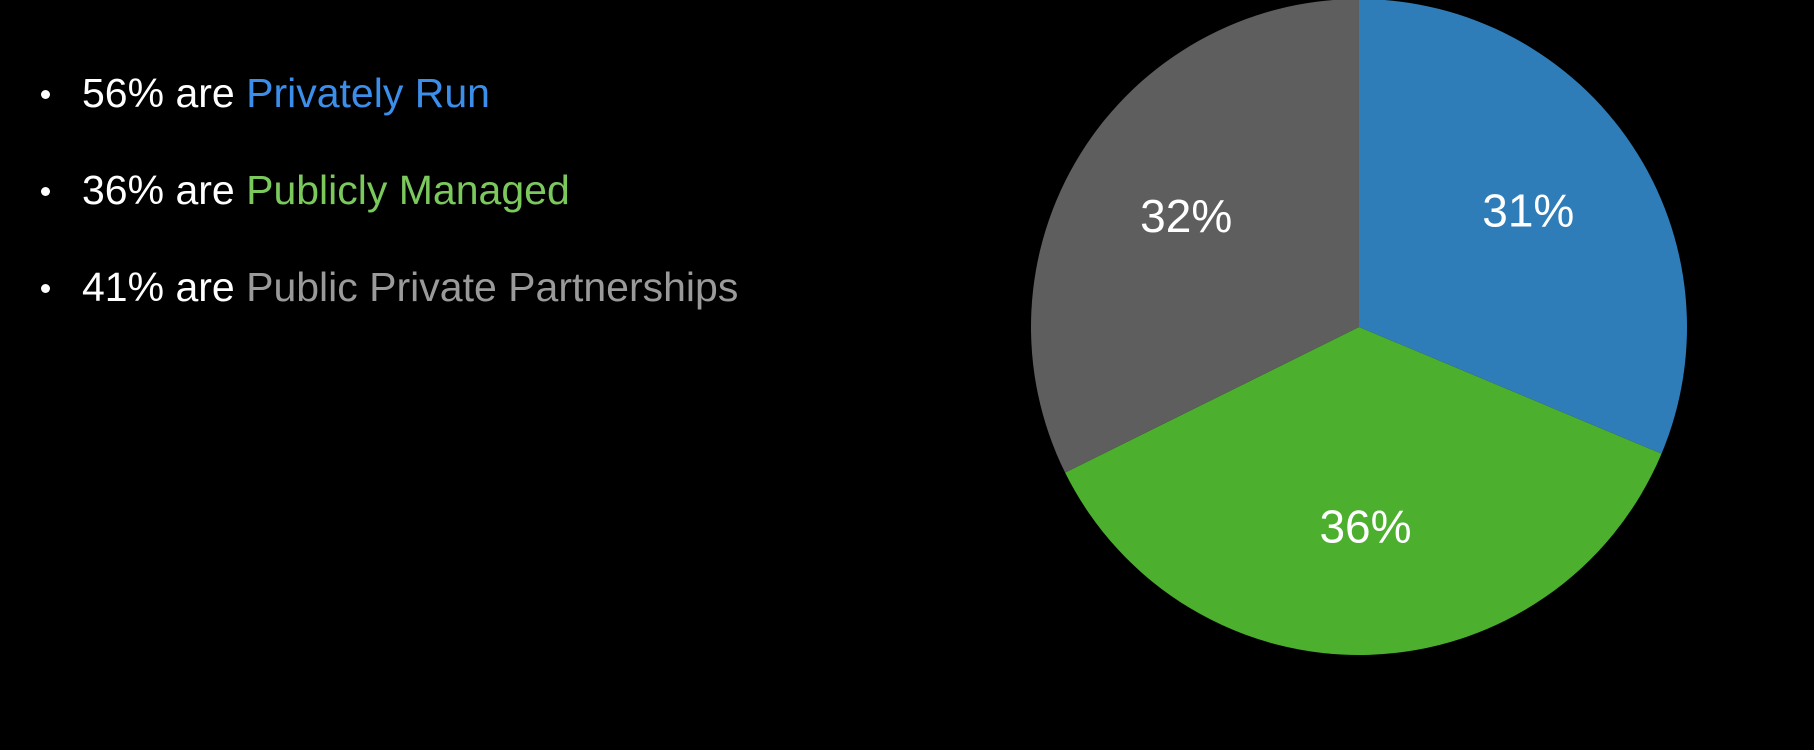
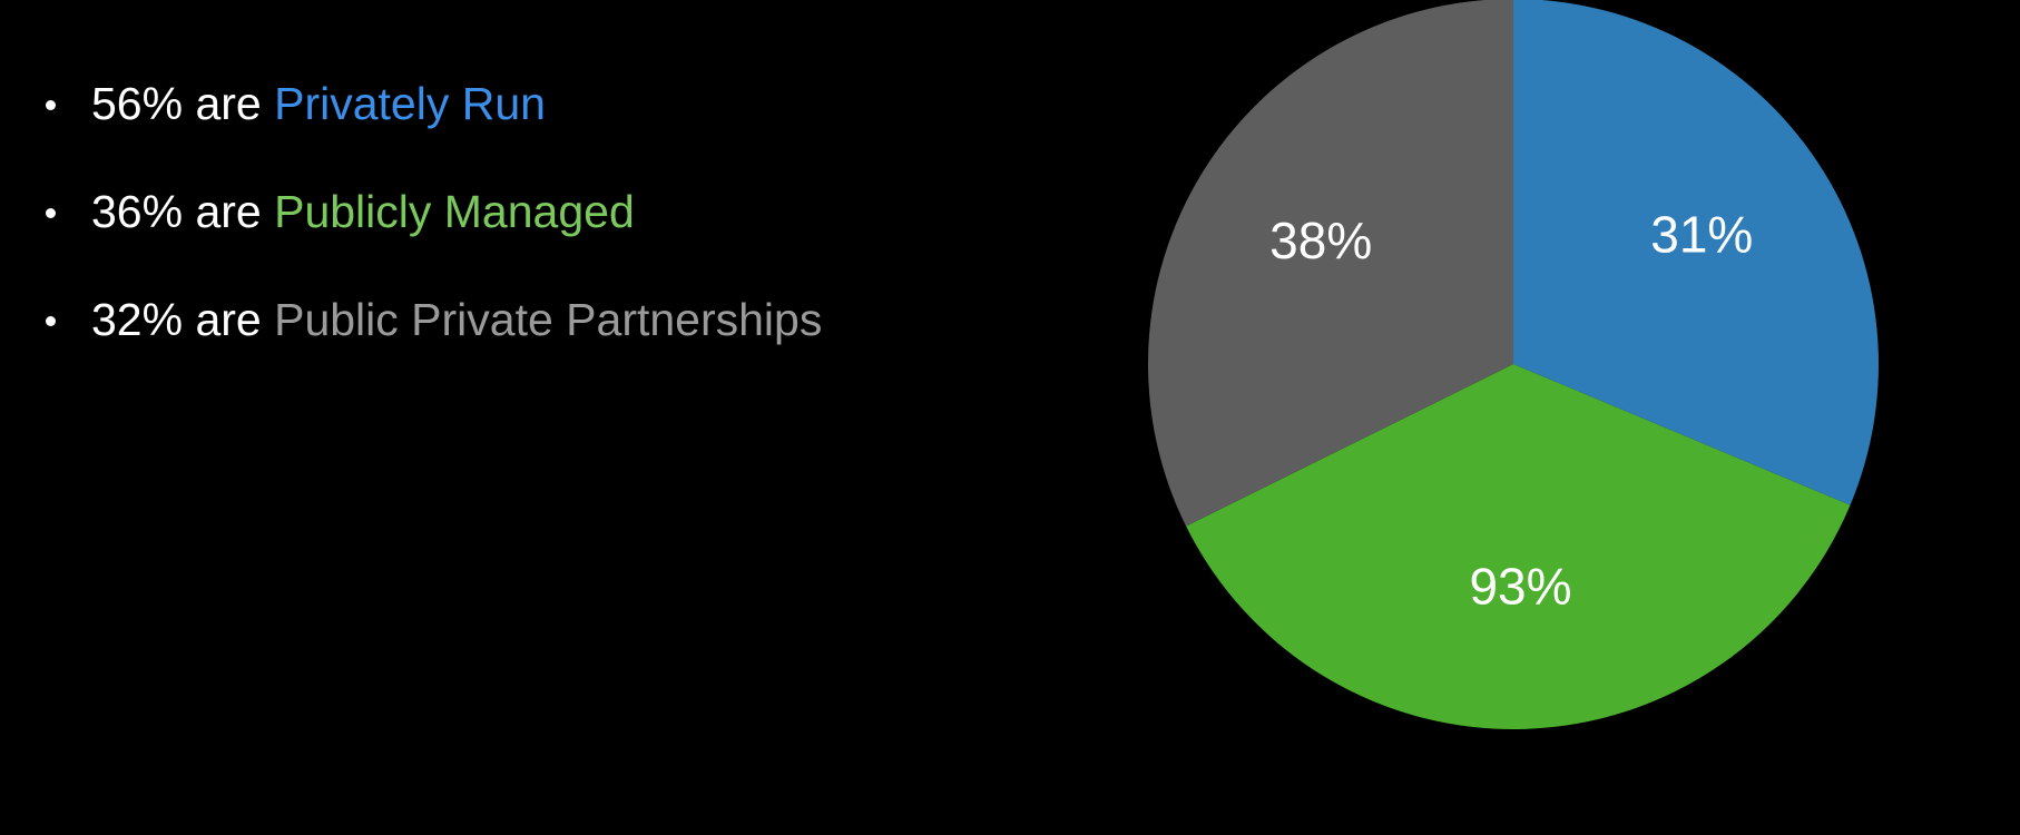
  56% are Privately Run
  36% are Publicly Managed
- 41% are Public Private Partnerships
+ 32% are Public Private Partnerships
  31%
- 36%
+ 93%
- 32%
+ 38%
